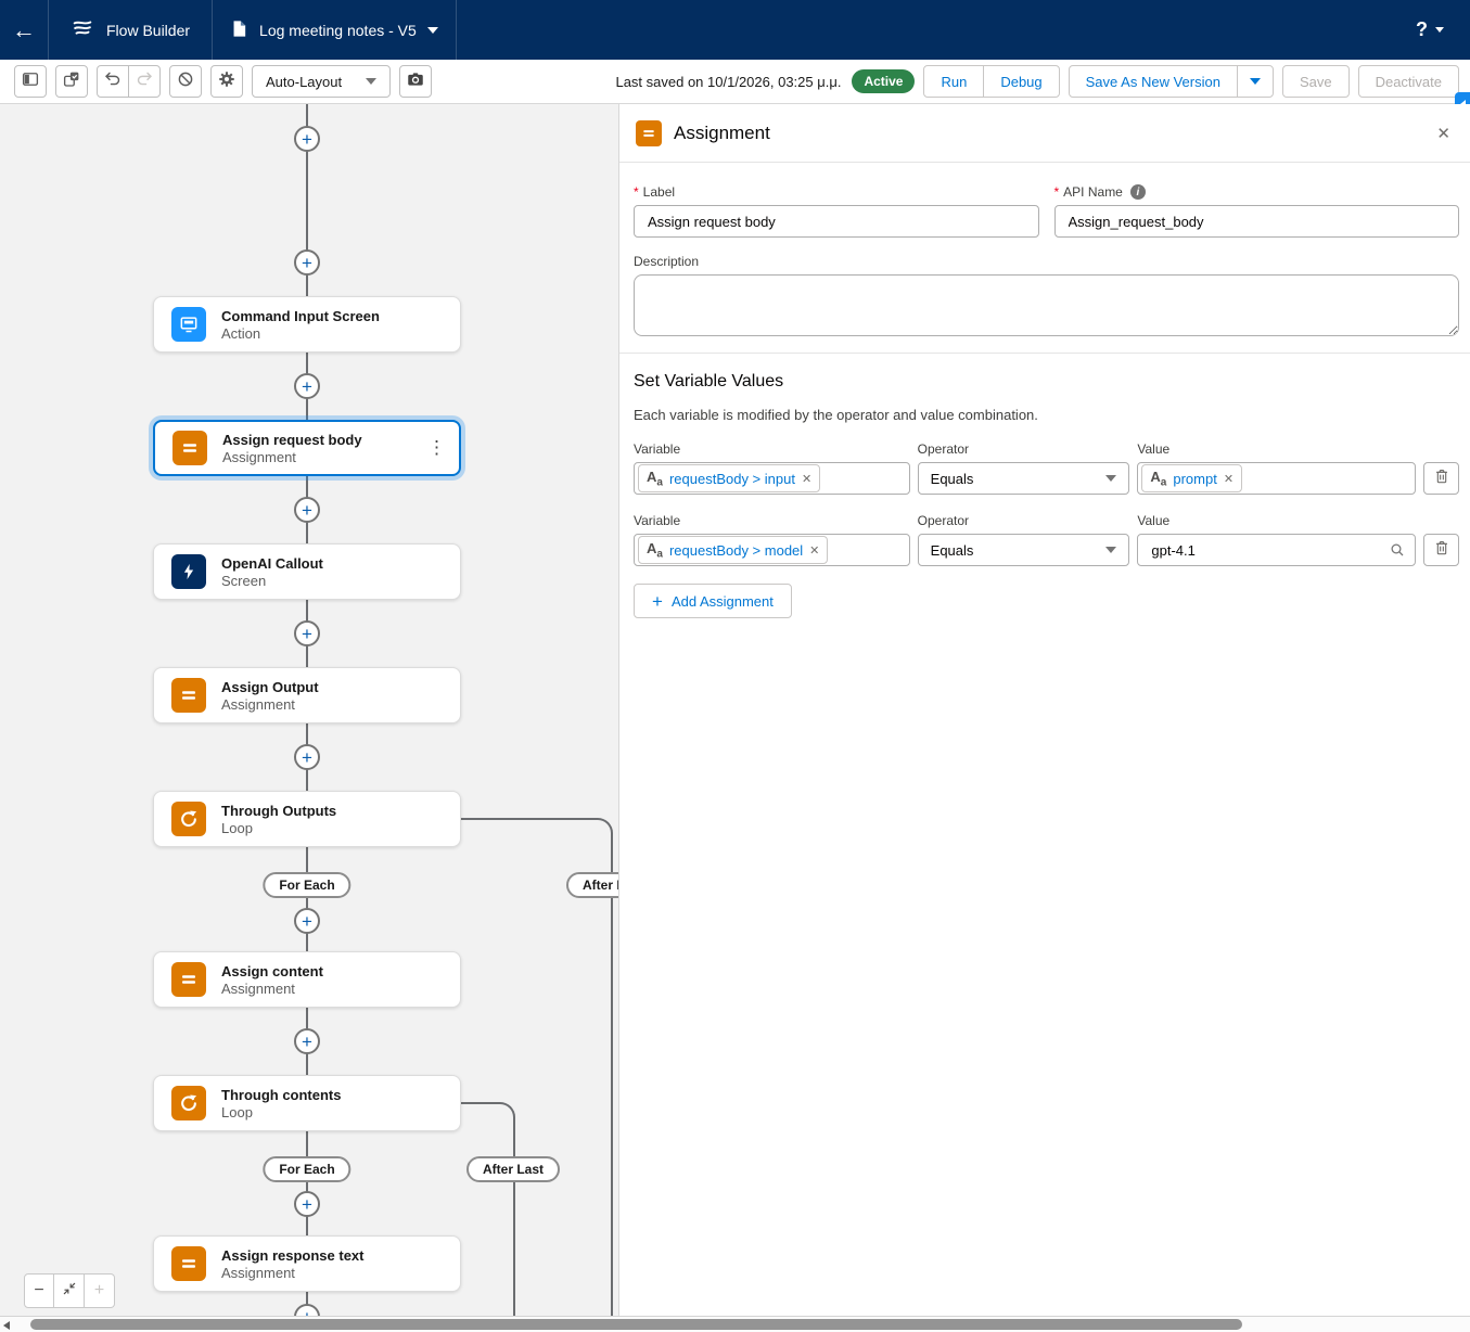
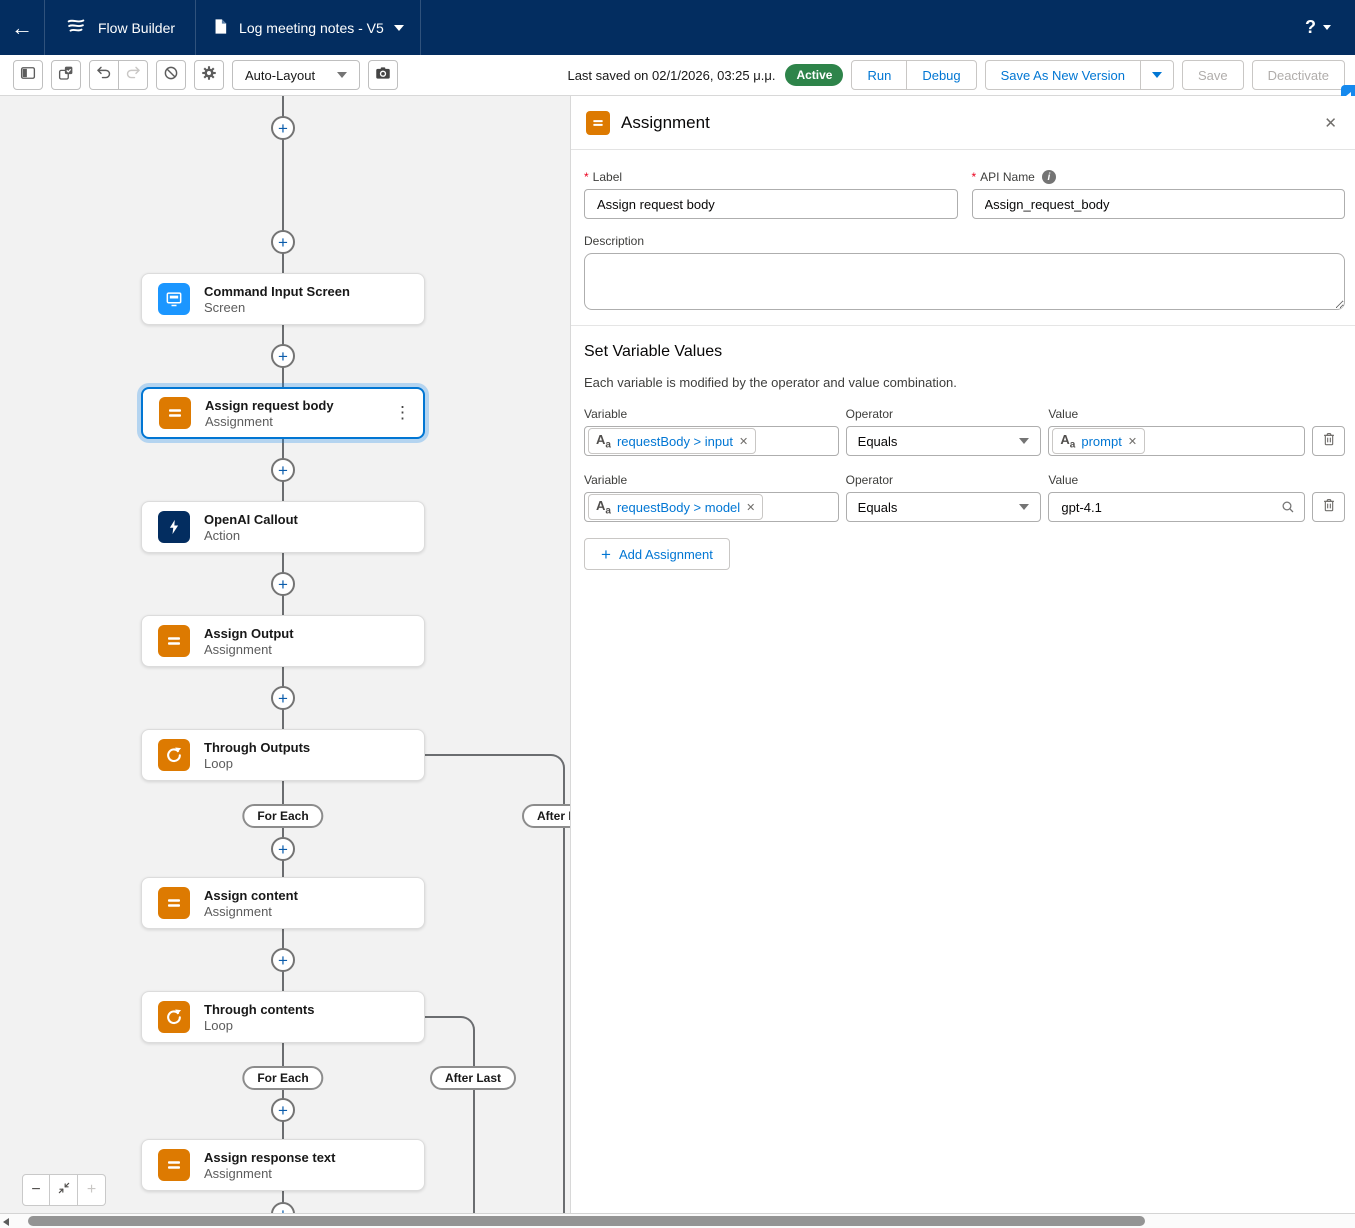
  ←
  Flow Builder
  Log meeting notes - V5
  ?
  Auto-Layout
- Last saved on 10/1/2026, 03:25 μ.μ.
+ Last saved on 02/1/2026, 03:25 μ.μ.
  Active
  Run
  Debug
  Save As New Version
  Save
  Deactivate
  +
  +
  +
  +
  +
  +
  +
  +
  +
  Command Input Screen
- Action
+ Screen
  Assign request body
  Assignment
  ⋮
  OpenAI Callout
- Screen
+ Action
  Assign Output
  Assignment
  Through Outputs
  Loop
  For Each
  Assign content
  Assignment
  Through contents
  Loop
  For Each
  After Last
  Assign response text
  Assignment
  −
  +
  Assignment
  ✕
  *
  Label
  Assign request body
  *
  API Name
  i
  Assign_request_body
  Description
  Set Variable Values
  Each variable is modified by the operator and value combination.
  Variable
  Aa
  requestBody > input
  ✕
  Operator
  Equals
  Value
  Aa
  prompt
  ✕
  Variable
  Aa
  requestBody > model
  ✕
  Operator
  Equals
  Value
  gpt-4.1
  +
  Add Assignment
